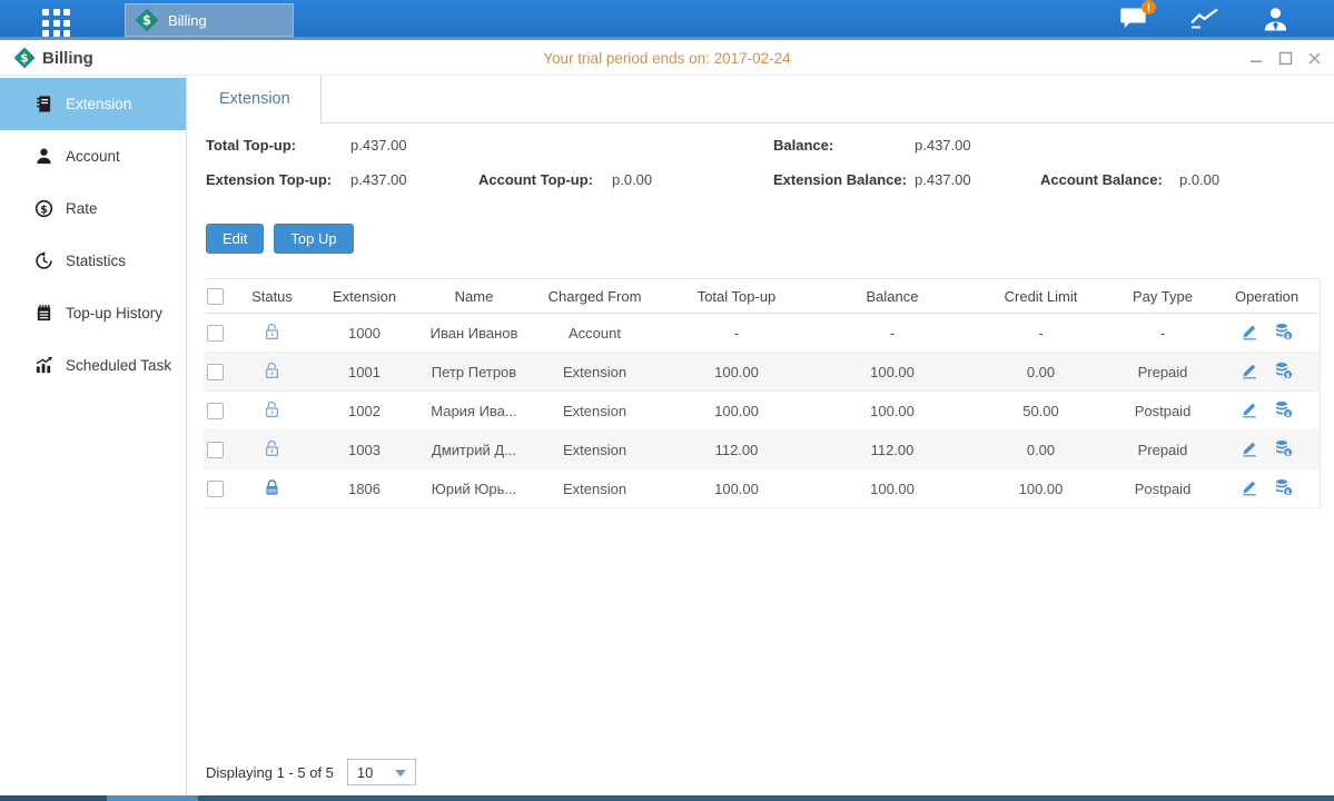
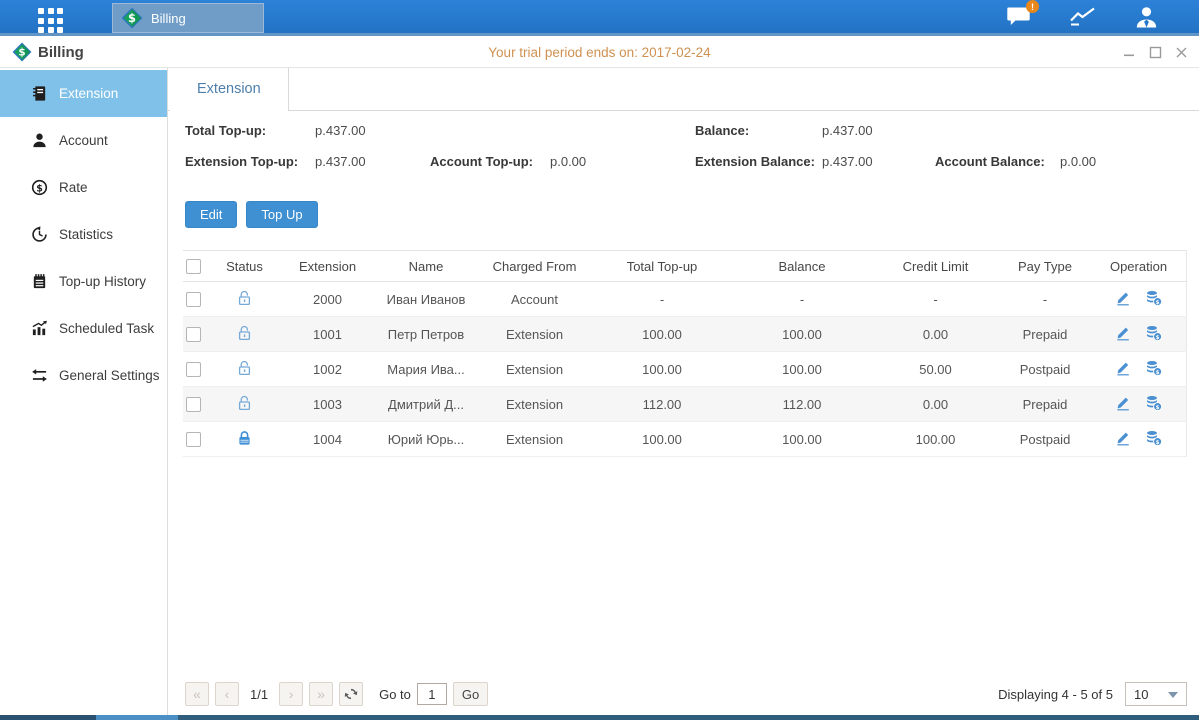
  $
  Billing
  !
  Your trial period ends on: 2017-02-24
  $
  Billing
  Extension
  Account
  $
  Rate
  Statistics
  Top-up History
  Scheduled Task
+ General Settings
  Extension
  Total Top-up:
  p.437.00
  Balance:
  p.437.00
  Extension Top-up:
  p.437.00
  Account Top-up:
  p.0.00
  Extension Balance:
  p.437.00
  Account Balance:
  p.0.00
  Edit
  Top Up
  	Status	Extension	Name	Charged From	Total Top-up	Balance	Credit Limit	Pay Type	Operation
- 		1000	Иван Иванов	Account	-	-	-	-
+ 		2000	Иван Иванов	Account	-	-	-	-
  		1001	Петр Петров	Extension	100.00	100.00	0.00	Prepaid
  		1002	Мария Ива...	Extension	100.00	100.00	50.00	Postpaid
  		1003	Дмитрий Д...	Extension	112.00	112.00	0.00	Prepaid
- 		1806	Юрий Юрь...	Extension	100.00	100.00	100.00	Postpaid
+ 		1004	Юрий Юрь...	Extension	100.00	100.00	100.00	Postpaid
+ «
+ ‹
+ 1/1
+ ›
+ »
+ Go to
+ 1
+ Go
- Displaying 1 - 5 of 5
+ Displaying 4 - 5 of 5
  10
